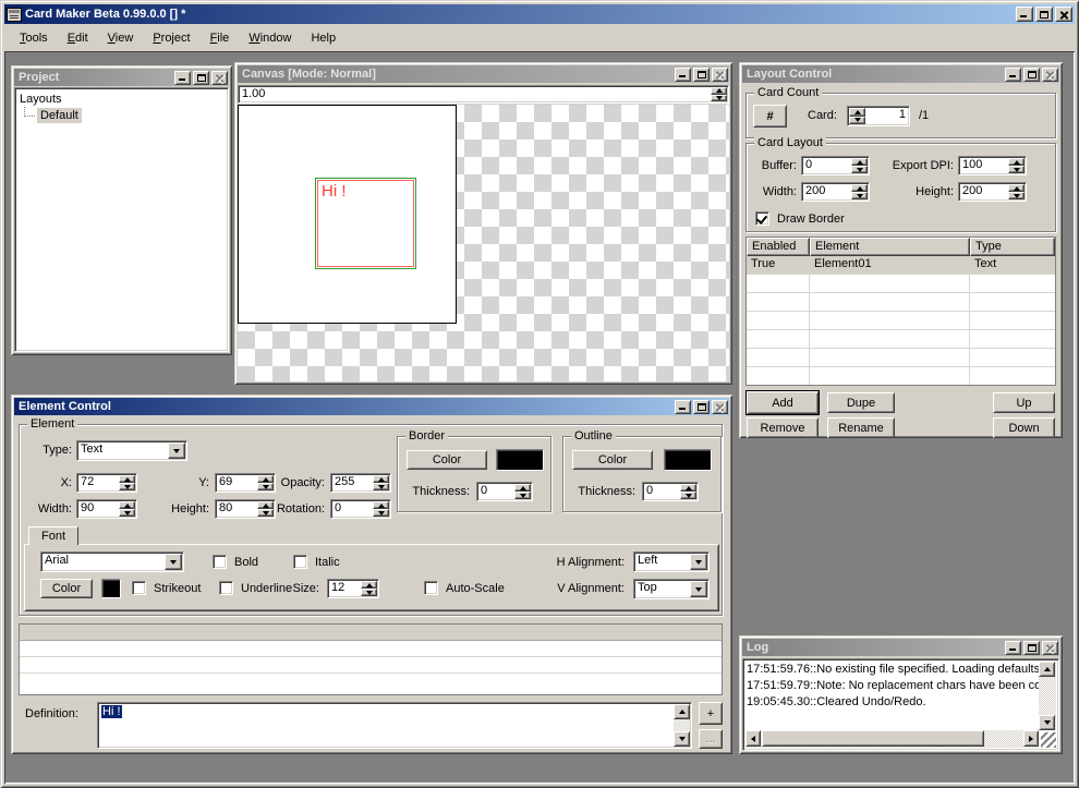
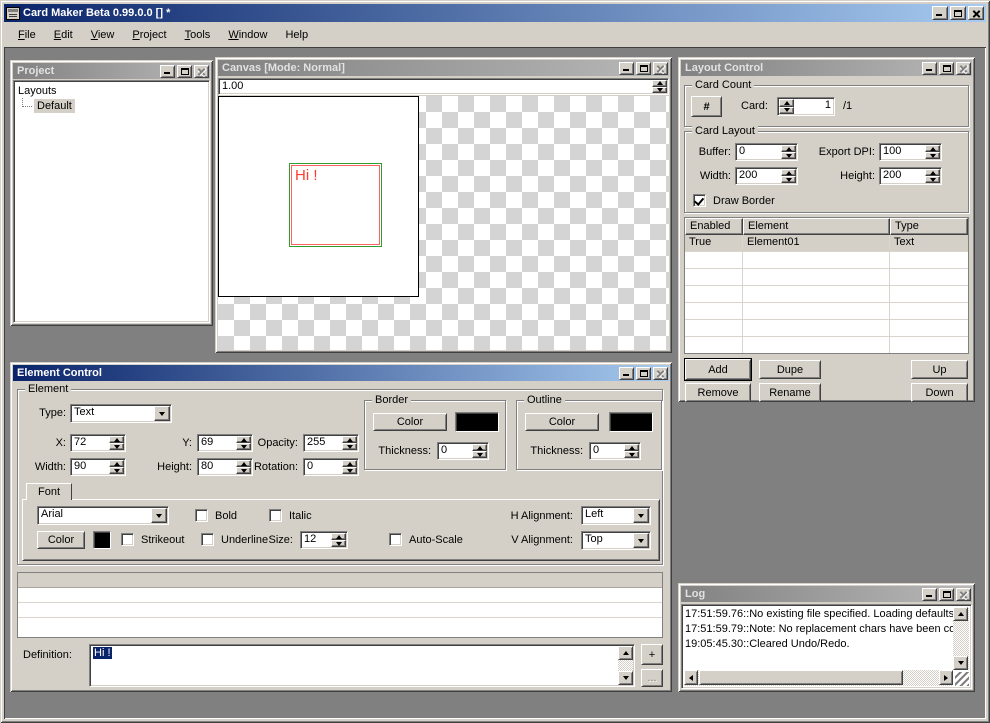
  Card Maker Beta 0.99.0.0 [] *
- Tools
+ File
  Edit
  View
  Project
- File
+ Tools
  Window
  Help
  Project
  Layouts
  Default
  Canvas [Mode: Normal]
  1.00
  Hi !
  Layout Control
  Card Count
  #
  Card:
  1
  /1
  Card Layout
  Buffer:
  0
  Export DPI:
  100
  Width:
  200
  Height:
  200
  Draw Border
  Enabled
  Element
  Type
  True
  Element01
  Text
  Add
  Dupe
  Up
  Remove
  Rename
  Down
  Element Control
  Element
  Type:
  Text
  X:
  72
  Y:
  69
  Opacity:
  255
  Width:
  90
  Height:
  80
  Rotation:
  0
  Border
  Color
  Thickness:
  0
  Outline
  Color
  Thickness:
  0
  Font
  Arial
  Bold
  Italic
  H Alignment:
  Left
  Color
  Strikeout
  Underline
  Size:
  12
  Auto-Scale
  V Alignment:
  Top
  Definition:
  Hi !
  +
  ...
  Log
  17:51:59.76::No existing file specified. Loading defaults
  17:51:59.79::Note: No replacement chars have been c
  19:05:45.30::Cleared Undo/Redo.
